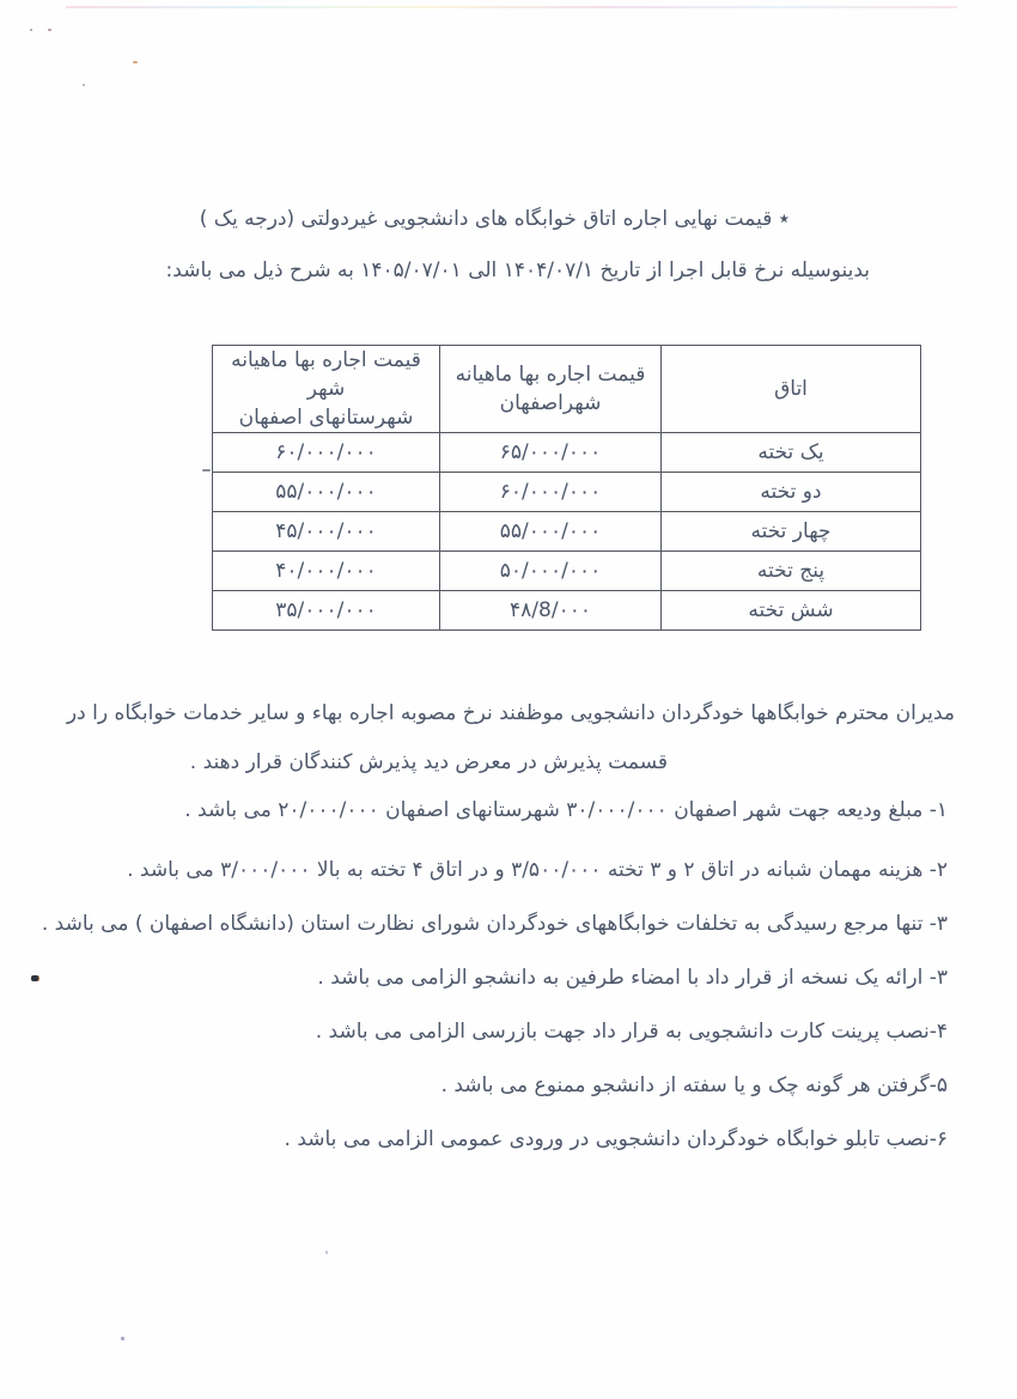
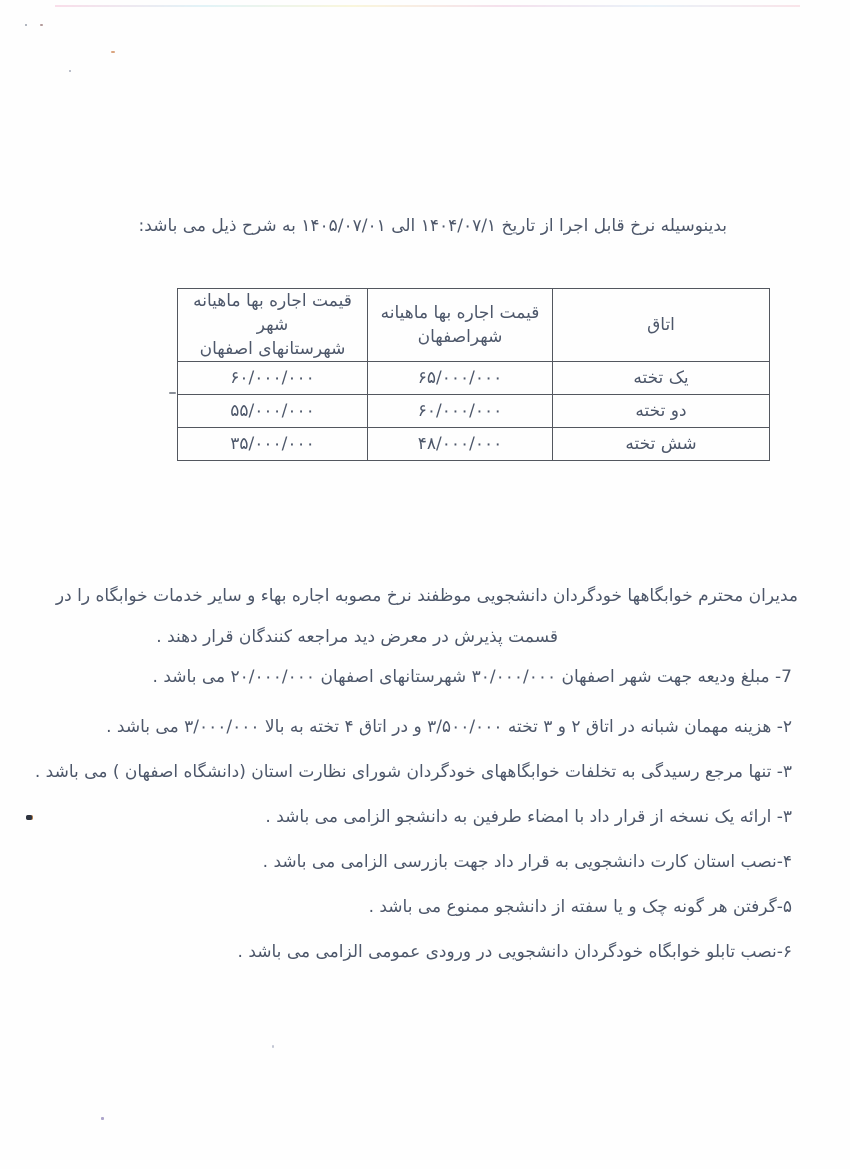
- ٭ قیمت نهایی اجاره اتاق خوابگاه های دانشجویی غیردولتی (درجه یک )
  بدینوسیله نرخ قابل اجرا از تاریخ ۱۴۰۴/۰۷/۱ الی ۱۴۰۵/۰۷/۰۱ به شرح ذیل می باشد:
  اتاق	قیمت اجاره بها ماهیانه شهراصفهان	قیمت اجاره بها ماهیانه شهر شهرستانهای اصفهان
  یک تخته	۶۵/۰۰۰/۰۰۰	۶۰/۰۰۰/۰۰۰
  دو تخته	۶۰/۰۰۰/۰۰۰	۵۵/۰۰۰/۰۰۰
- چهار تخته	۵۵/۰۰۰/۰۰۰	۴۵/۰۰۰/۰۰۰
- پنج تخته	۵۰/۰۰۰/۰۰۰	۴۰/۰۰۰/۰۰۰
- شش تخته	۴۸/8/۰۰۰	۳۵/۰۰۰/۰۰۰
+ شش تخته	۴۸/۰۰۰/۰۰۰	۳۵/۰۰۰/۰۰۰
  مدیران محترم خوابگاهها خودگردان دانشجویی موظفند نرخ مصوبه اجاره بهاء و سایر خدمات خوابگاه را در
- قسمت پذیرش در معرض دید پذیرش کنندگان قرار دهند .
+ قسمت پذیرش در معرض دید مراجعه کنندگان قرار دهند .
- ۱- مبلغ ودیعه جهت شهر اصفهان ۳۰/۰۰۰/۰۰۰ شهرستانهای اصفهان ۲۰/۰۰۰/۰۰۰ می باشد .
+ 7- مبلغ ودیعه جهت شهر اصفهان ۳۰/۰۰۰/۰۰۰ شهرستانهای اصفهان ۲۰/۰۰۰/۰۰۰ می باشد .
  ۲- هزینه مهمان شبانه در اتاق ۲ و ۳ تخته ۳/۵۰۰/۰۰۰ و در اتاق ۴ تخته به بالا ۳/۰۰۰/۰۰۰ می باشد .
  ۳- تنها مرجع رسیدگی به تخلفات خوابگاههای خودگردان شورای نظارت استان (دانشگاه اصفهان ) می باشد .
  ۳- ارائه یک نسخه از قرار داد با امضاء طرفین به دانشجو الزامی می باشد .
- ۴-نصب پرینت کارت دانشجویی به قرار داد جهت بازرسی الزامی می باشد .
+ ۴-نصب استان کارت دانشجویی به قرار داد جهت بازرسی الزامی می باشد .
  ۵-گرفتن هر گونه چک و یا سفته از دانشجو ممنوع می باشد .
  ۶-نصب تابلو خوابگاه خودگردان دانشجویی در ورودی عمومی الزامی می باشد .
